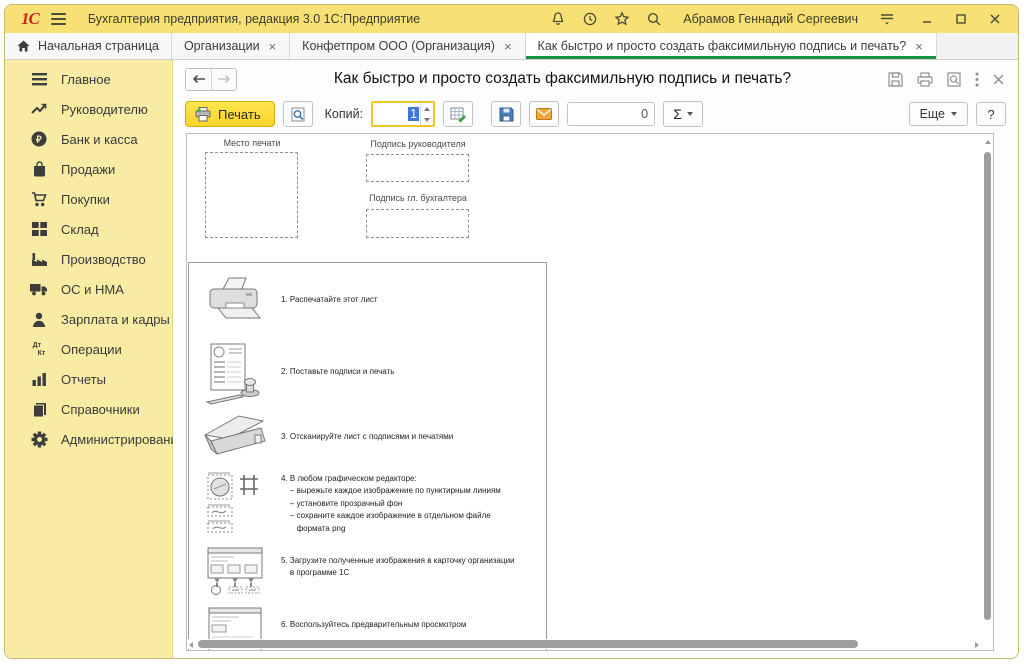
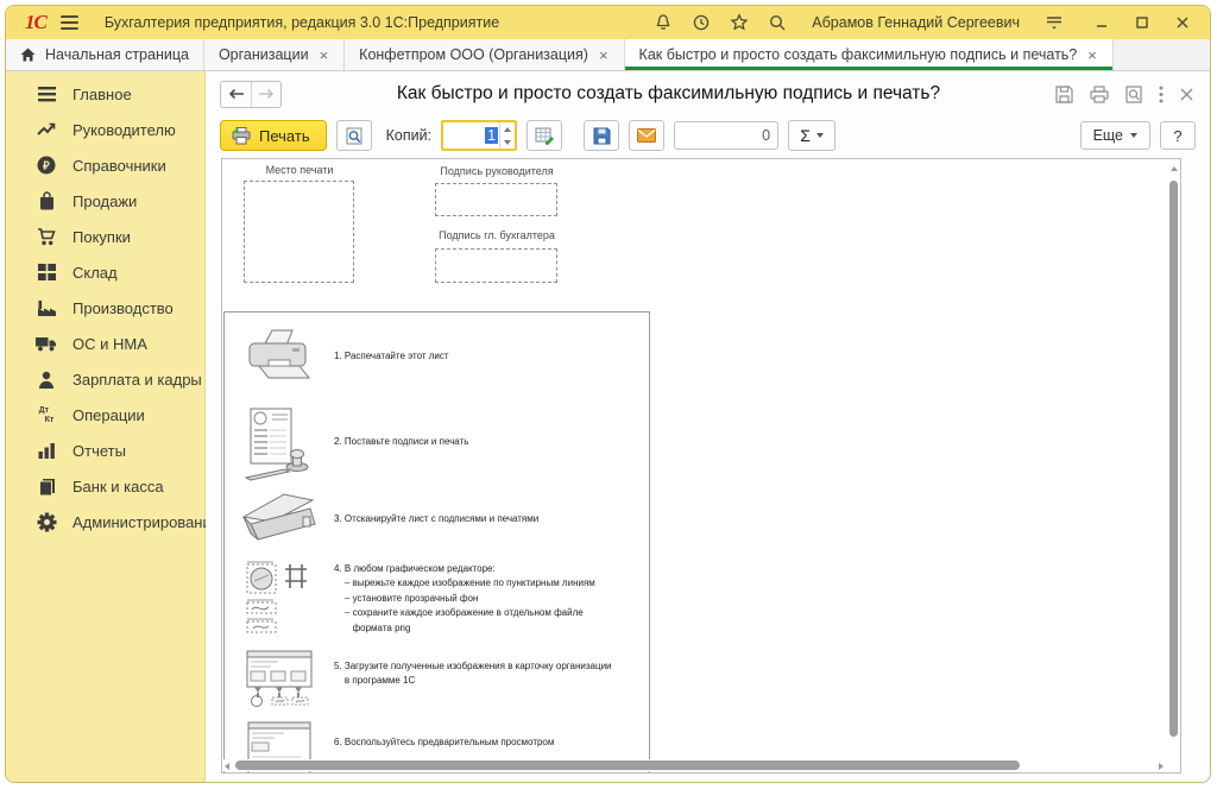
  1С
  Бухгалтерия предприятия, редакция 3.0 1С:Предприятие
  Абрамов Геннадий Сергеевич
  Начальная страница
  Организации
  ×
  Конфетпром ООО (Организация)
  ×
  Как быстро и просто создать факсимильную подпись и печать?
  ×
  Главное
  Руководителю
  ₽
- Банк и касса
+ Справочники
  Продажи
  Покупки
  Склад
  Производство
  ОС и НМА
  Зарплата и кадры
  Операции
  Отчеты
- Справочники
+ Банк и касса
  Администрирован
  Как быстро и просто создать факсимильную подпись и печать?
  Печать
  Копий:
  1
  0
  Σ
  Еще
  ?
  Место печати
  Подпись руководителя
  Подпись гл. бухгалтера
  1. Распечатайте этот лист
  2. Поставьте подписи и печать
  3. Отсканируйте лист с подписями и печатями
  4. В любом графическом редакторе:
  – вырежьте каждое изображение по пунктирным линиям
  – установите прозрачный фон
  – сохраните каждое изображение в отдельном файле
  формата png
  5. Загрузите полученные изображения в карточку организации
  в программе 1С
  6. Воспользуйтесь предварительным просмотром
